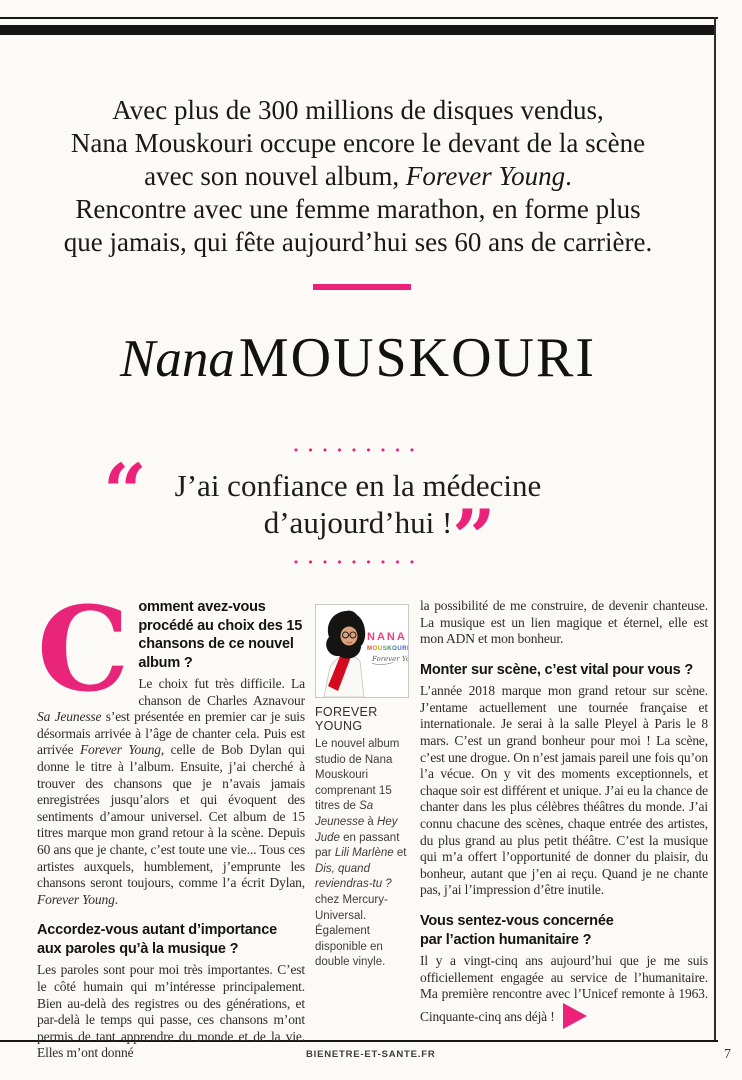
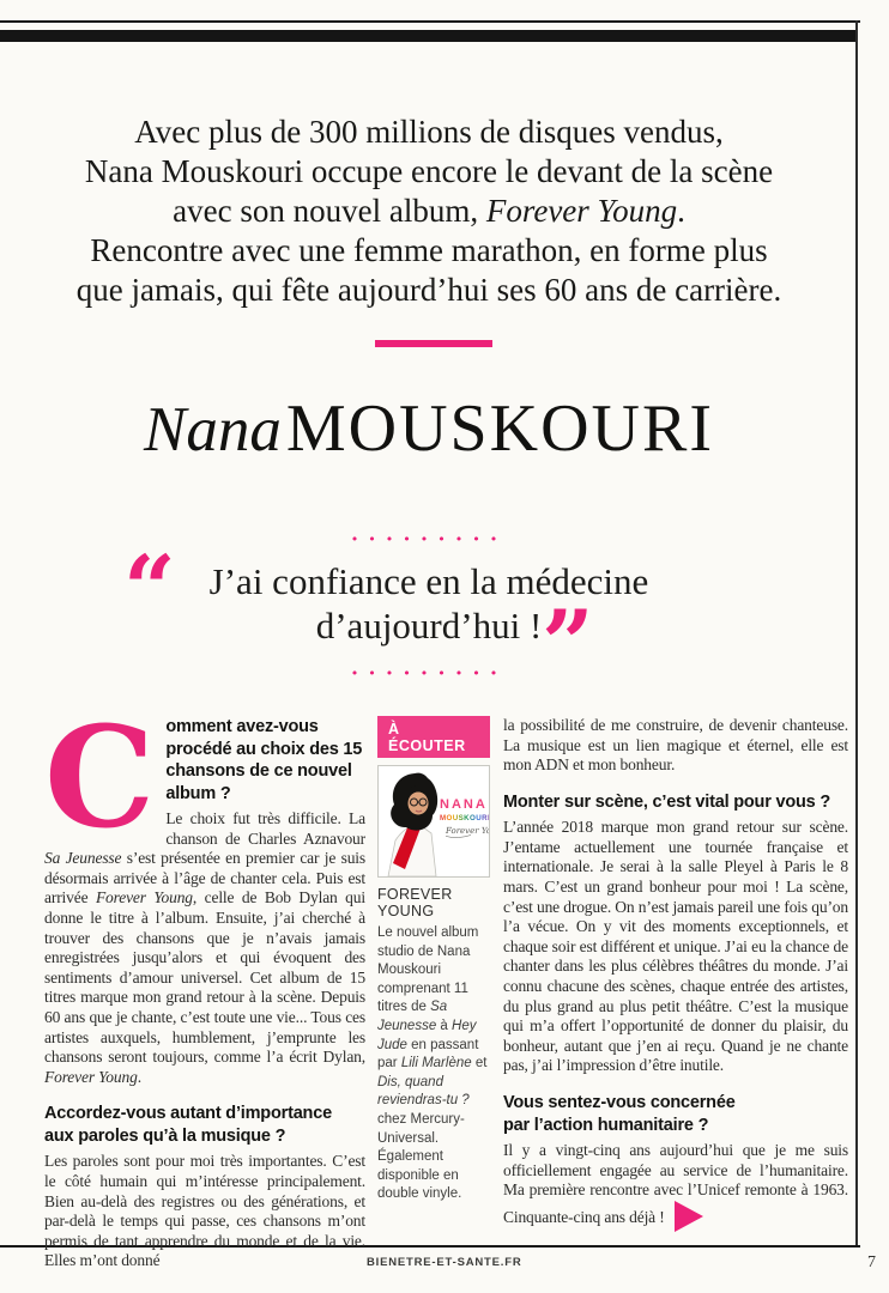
  Avec plus de 300 millions de disques vendus,
  Nana Mouskouri occupe encore le devant de la scène
  avec son nouvel album, Forever Young.
  Rencontre avec une femme marathon, en forme plus
  que jamais, qui fête aujourd’hui ses 60 ans de carrière.
  Nana MOUSKOURI
  •••••••••
  J’ai confiance en la médecine
  d’aujourd’hui !
  “
  ”
  •••••••••
  C
  omment avez-vous procédé au choix des 15 chansons de ce nouvel album ?
  Le choix fut très difficile. La chanson de Charles Aznavour Sa Jeunesse s’est présentée en premier car je suis désormais arrivée à l’âge de chanter cela. Puis est arrivée Forever Young, celle de Bob Dylan qui donne le titre à l’album. Ensuite, j’ai cherché à trouver des chansons que je n’avais jamais enregistrées jusqu’alors et qui évoquent des sentiments d’amour universel. Cet album de 15 titres marque mon grand retour à la scène. Depuis 60 ans que je chante, c’est toute une vie... Tous ces artistes auxquels, humblement, j’emprunte les chansons seront toujours, comme l’a écrit Dylan, Forever Young.
  Accordez-vous autant d’importance aux paroles qu’à la musique ?
  Les paroles sont pour moi très importantes. C’est le côté humain qui m’intéresse principalement. Bien au-delà des registres ou des générations, et par-delà le temps qui passe, ces chansons m’ont permis de tant apprendre du monde et de la vie. Elles m’ont donné
+ À ÉCOUTER
  NANA
  Forever Yo
  FOREVER YOUNG
- Le nouvel album studio de Nana Mouskouri comprenant 15 titres de Sa Jeunesse à Hey Jude en passant par Lili Marlène et Dis, quand reviendras-tu ? chez Mercury-Universal. Également disponible en double vinyle.
+ Le nouvel album studio de Nana Mouskouri comprenant 11 titres de Sa Jeunesse à Hey Jude en passant par Lili Marlène et Dis, quand reviendras-tu ? chez Mercury-Universal. Également disponible en double vinyle.
  la possibilité de me construire, de devenir chanteuse. La musique est un lien magique et éternel, elle est mon ADN et mon bonheur.
  Monter sur scène, c’est vital pour vous ?
  L’année 2018 marque mon grand retour sur scène. J’entame actuellement une tournée française et internationale. Je serai à la salle Pleyel à Paris le 8 mars. C’est un grand bonheur pour moi ! La scène, c’est une drogue. On n’est jamais pareil une fois qu’on l’a vécue. On y vit des moments exceptionnels, et chaque soir est différent et unique. J’ai eu la chance de chanter dans les plus célèbres théâtres du monde. J’ai connu chacune des scènes, chaque entrée des artistes, du plus grand au plus petit théâtre. C’est la musique qui m’a offert l’opportunité de donner du plaisir, du bonheur, autant que j’en ai reçu. Quand je ne chante pas, j’ai l’impression d’être inutile.
  Vous sentez-vous concernée
  par l’action humanitaire ?
  Il y a vingt-cinq ans aujourd’hui que je me suis officiellement engagée au service de l’humanitaire. Ma première rencontre avec l’Unicef remonte à 1963. Cinquante-cinq ans déjà !
  BIENETRE-ET-SANTE.FR
  7
